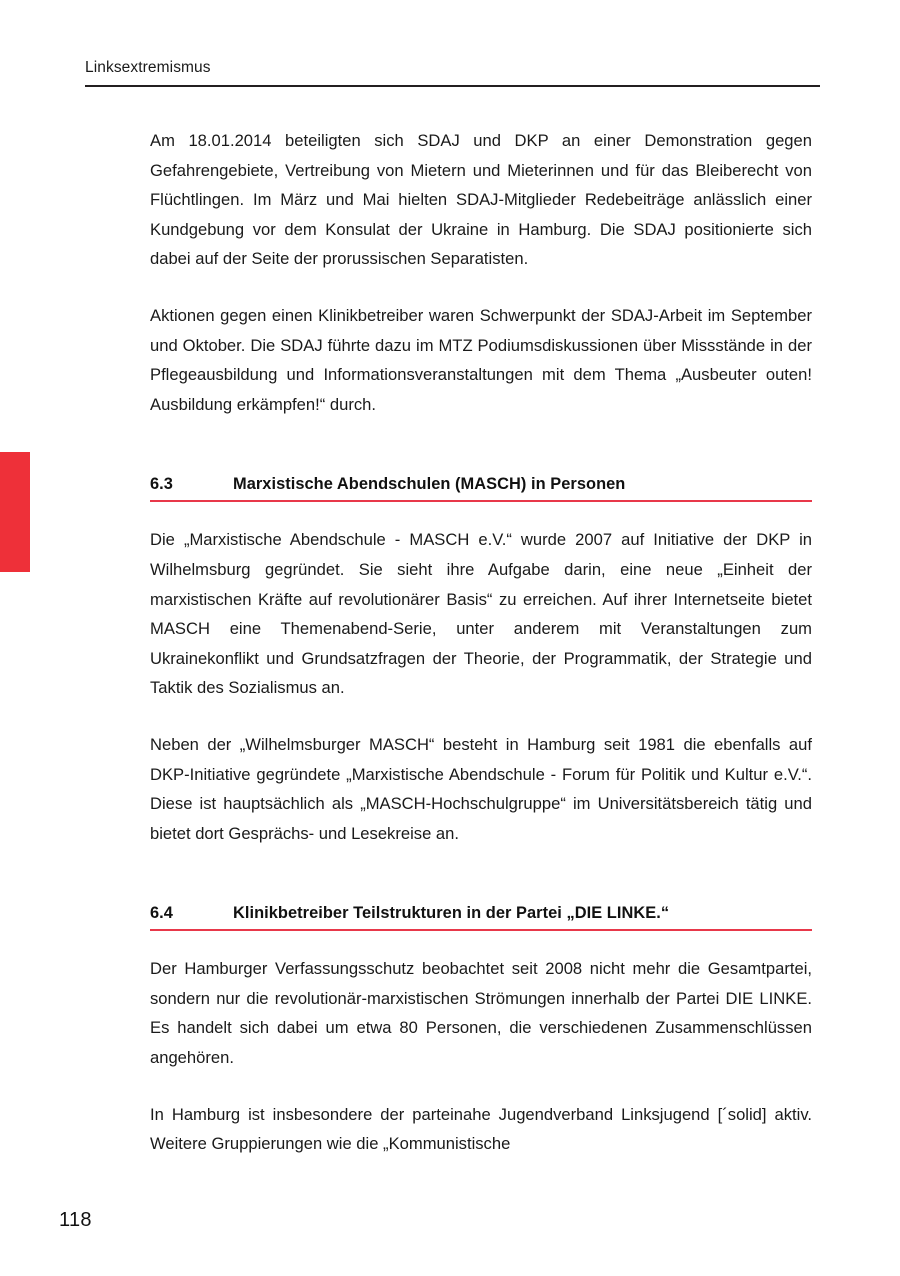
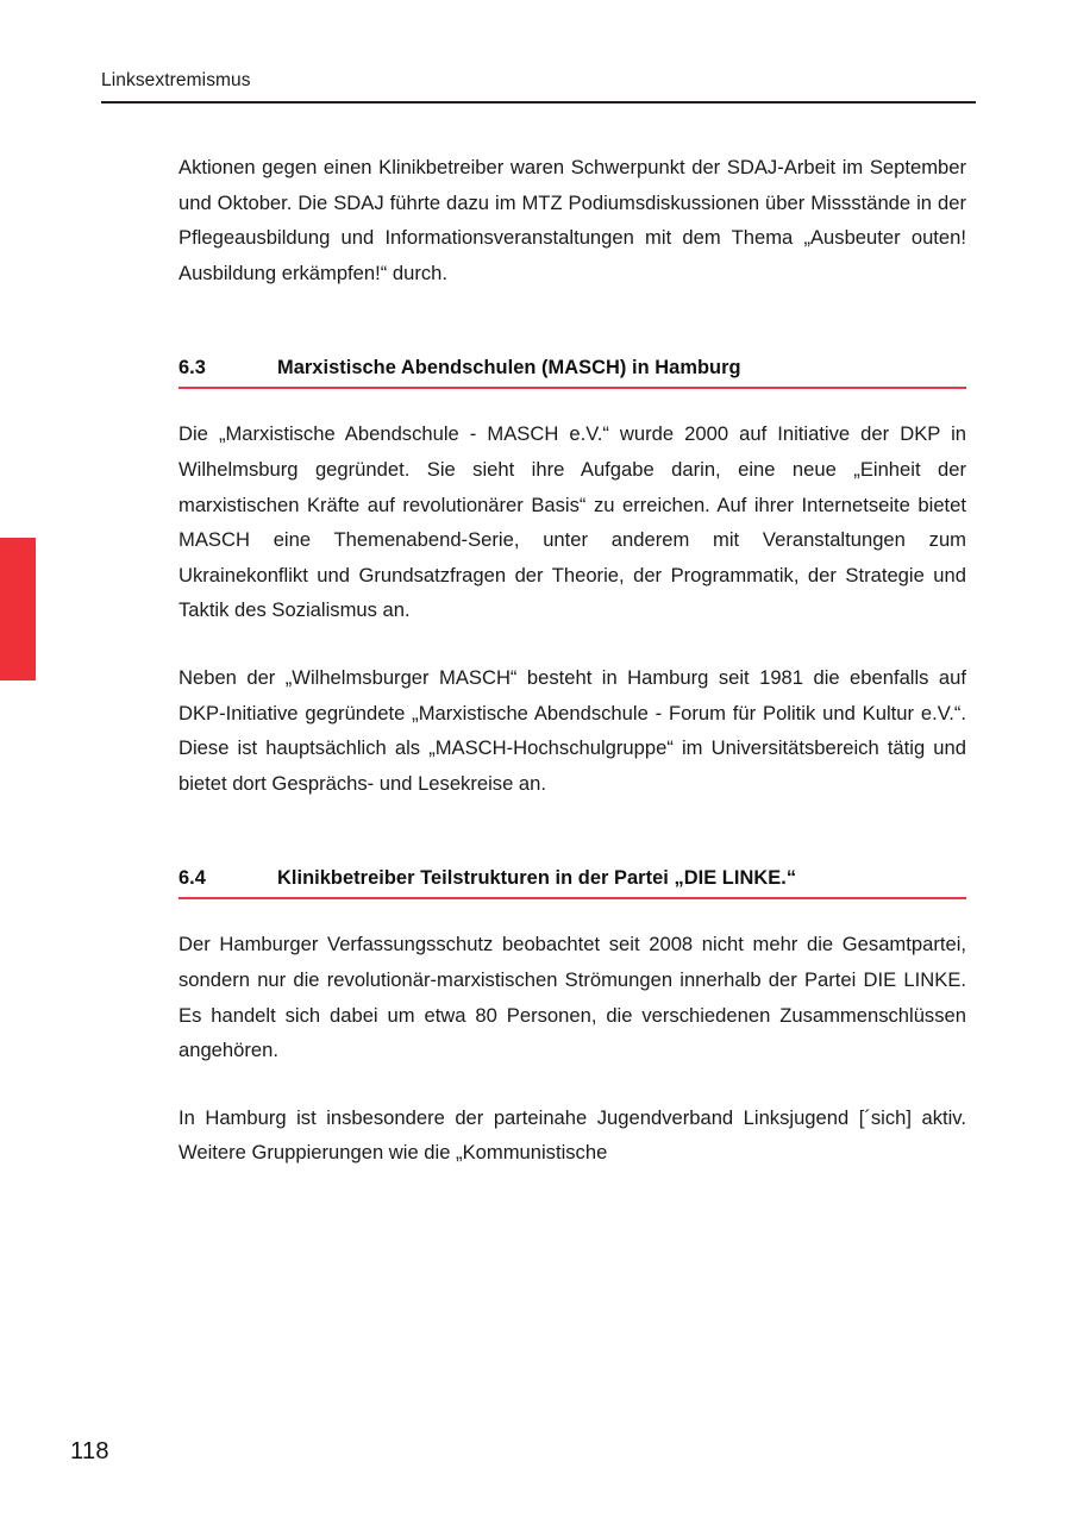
  Linksextremismus
- Am 18.01.2014 beteiligten sich SDAJ und DKP an einer Demonstration gegen Gefahrengebiete, Vertreibung von Mietern und Mieterinnen und für das Bleiberecht von Flüchtlingen. Im März und Mai hielten SDAJ-Mitglieder Redebeiträge anlässlich einer Kundgebung vor dem Konsulat der Ukraine in Hamburg. Die SDAJ positionierte sich dabei auf der Seite der prorussischen Separatisten.
  Aktionen gegen einen Klinikbetreiber waren Schwerpunkt der SDAJ-Arbeit im September und Oktober. Die SDAJ führte dazu im MTZ Podiumsdiskussionen über Missstände in der Pflegeausbildung und Informationsveranstaltungen mit dem Thema „Ausbeuter outen! Ausbildung erkämpfen!“ durch.
  6.3
- Marxistische Abendschulen (MASCH) in Personen
+ Marxistische Abendschulen (MASCH) in Hamburg
- Die „Marxistische Abendschule - MASCH e.V.“ wurde 2007 auf Initiative der DKP in Wilhelmsburg gegründet. Sie sieht ihre Aufgabe darin, eine neue „Einheit der marxistischen Kräfte auf revolutionärer Basis“ zu erreichen. Auf ihrer Internetseite bietet MASCH eine Themenabend-Serie, unter anderem mit Veranstaltungen zum Ukrainekonflikt und Grundsatzfragen der Theorie, der Programmatik, der Strategie und Taktik des Sozialismus an.
+ Die „Marxistische Abendschule - MASCH e.V.“ wurde 2000 auf Initiative der DKP in Wilhelmsburg gegründet. Sie sieht ihre Aufgabe darin, eine neue „Einheit der marxistischen Kräfte auf revolutionärer Basis“ zu erreichen. Auf ihrer Internetseite bietet MASCH eine Themenabend-Serie, unter anderem mit Veranstaltungen zum Ukrainekonflikt und Grundsatzfragen der Theorie, der Programmatik, der Strategie und Taktik des Sozialismus an.
  Neben der „Wilhelmsburger MASCH“ besteht in Hamburg seit 1981 die ebenfalls auf DKP-Initiative gegründete „Marxistische Abendschule - Forum für Politik und Kultur e.V.“. Diese ist hauptsächlich als „MASCH-Hochschulgruppe“ im Universitätsbereich tätig und bietet dort Gesprächs- und Lesekreise an.
  6.4
  Klinikbetreiber Teilstrukturen in der Partei „DIE LINKE.“
  Der Hamburger Verfassungsschutz beobachtet seit 2008 nicht mehr die Gesamtpartei, sondern nur die revolutionär-marxistischen Strömungen innerhalb der Partei DIE LINKE. Es handelt sich dabei um etwa 80 Personen, die verschiedenen Zusammenschlüssen angehören.
- In Hamburg ist insbesondere der parteinahe Jugendverband Linksjugend [´solid] aktiv. Weitere Gruppierungen wie die „Kommunistische
+ In Hamburg ist insbesondere der parteinahe Jugendverband Linksjugend [´sich] aktiv. Weitere Gruppierungen wie die „Kommunistische
  118
